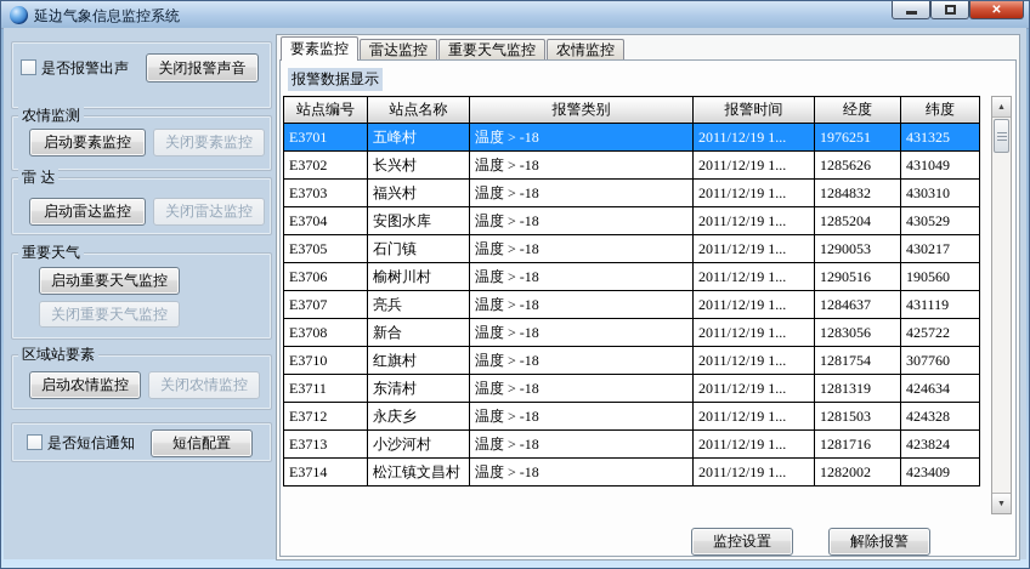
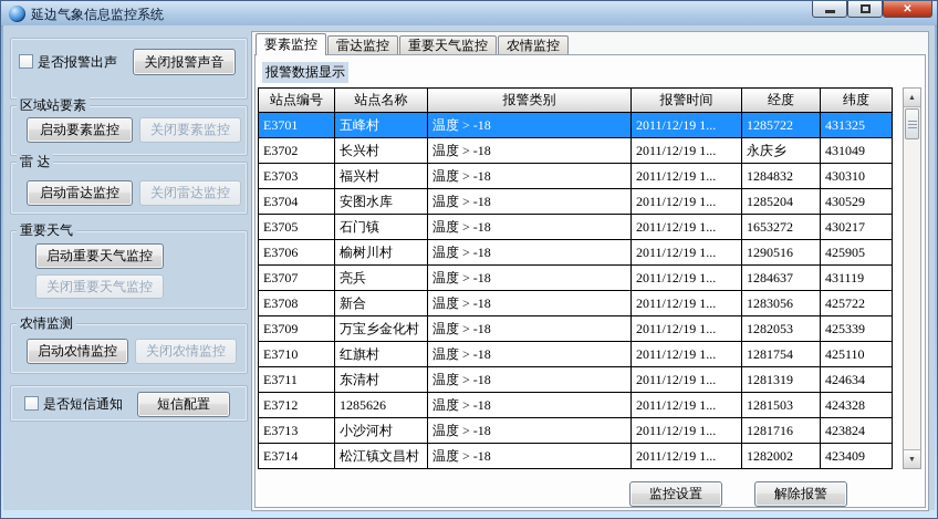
  延边气象信息监控系统
  ✕
  是否报警出声
  关闭报警声音
- 农情监测
+ 区域站要素
  启动要素监控
  关闭要素监控
  雷 达
  启动雷达监控
  关闭雷达监控
  重要天气
  启动重要天气监控
  关闭重要天气监控
- 区域站要素
+ 农情监测
  启动农情监控
  关闭农情监控
  是否短信通知
  短信配置
  要素监控
  雷达监控
  重要天气监控
  农情监控
  报警数据显示
  站点编号	站点名称	报警类别	报警时间	经度	纬度
- E3701	五峰村	温度 > -18	2011/12/19 1...	1976251	431325
+ E3701	五峰村	温度 > -18	2011/12/19 1...	1285722	431325
- E3702	长兴村	温度 > -18	2011/12/19 1...	1285626	431049
+ E3702	长兴村	温度 > -18	2011/12/19 1...	永庆乡	431049
  E3703	福兴村	温度 > -18	2011/12/19 1...	1284832	430310
  E3704	安图水库	温度 > -18	2011/12/19 1...	1285204	430529
- E3705	石门镇	温度 > -18	2011/12/19 1...	1290053	430217
+ E3705	石门镇	温度 > -18	2011/12/19 1...	1653272	430217
- E3706	榆树川村	温度 > -18	2011/12/19 1...	1290516	190560
+ E3706	榆树川村	温度 > -18	2011/12/19 1...	1290516	425905
  E3707	亮兵	温度 > -18	2011/12/19 1...	1284637	431119
  E3708	新合	温度 > -18	2011/12/19 1...	1283056	425722
+ E3709	万宝乡金化村	温度 > -18	2011/12/19 1...	1282053	425339
- E3710	红旗村	温度 > -18	2011/12/19 1...	1281754	307760
+ E3710	红旗村	温度 > -18	2011/12/19 1...	1281754	425110
  E3711	东清村	温度 > -18	2011/12/19 1...	1281319	424634
- E3712	永庆乡	温度 > -18	2011/12/19 1...	1281503	424328
+ E3712	1285626	温度 > -18	2011/12/19 1...	1281503	424328
  E3713	小沙河村	温度 > -18	2011/12/19 1...	1281716	423824
  E3714	松江镇文昌村	温度 > -18	2011/12/19 1...	1282002	423409
  监控设置
  解除报警
